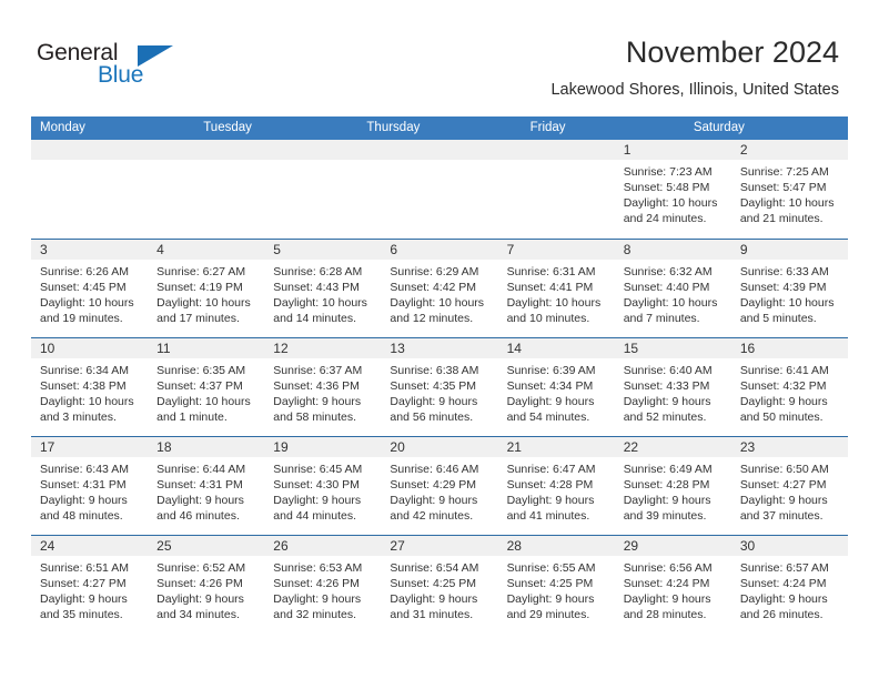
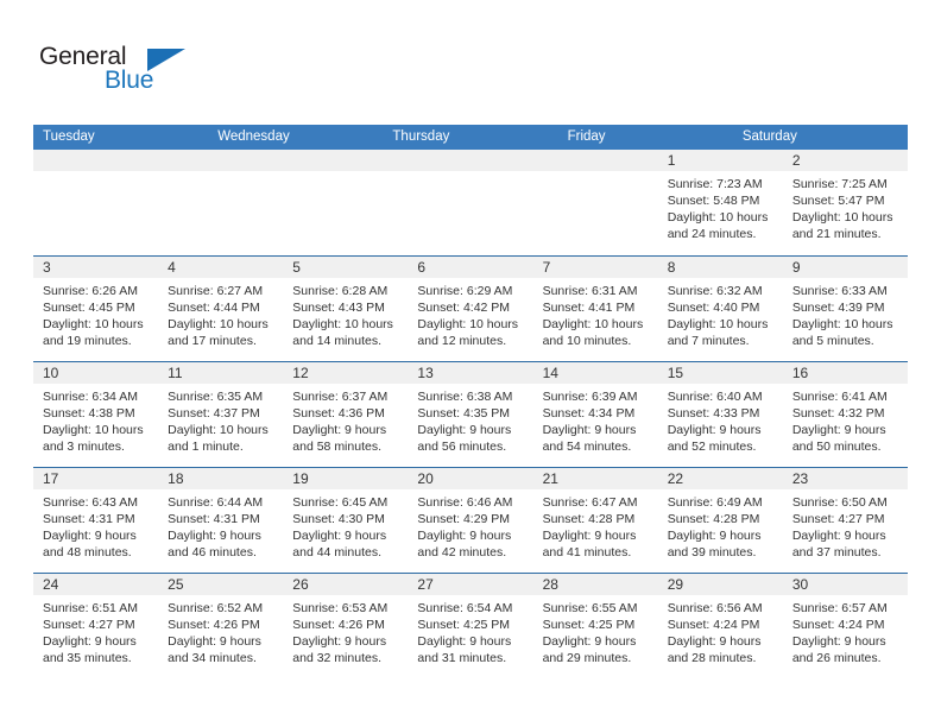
  General
  Blue
- November 2024
- Lakewood Shores, Illinois, United States
- Monday
  Tuesday
+ Wednesday
  Thursday
  Friday
  Saturday
  1
  Sunrise: 7:23 AM
  Sunset: 5:48 PM
  Daylight: 10 hours
  and 24 minutes.
  2
  Sunrise: 7:25 AM
  Sunset: 5:47 PM
  Daylight: 10 hours
  and 21 minutes.
  3
  Sunrise: 6:26 AM
  Sunset: 4:45 PM
  Daylight: 10 hours
  and 19 minutes.
  4
  Sunrise: 6:27 AM
- Sunset: 4:19 PM
+ Sunset: 4:44 PM
  Daylight: 10 hours
  and 17 minutes.
  5
  Sunrise: 6:28 AM
  Sunset: 4:43 PM
  Daylight: 10 hours
  and 14 minutes.
  6
  Sunrise: 6:29 AM
  Sunset: 4:42 PM
  Daylight: 10 hours
  and 12 minutes.
  7
  Sunrise: 6:31 AM
  Sunset: 4:41 PM
  Daylight: 10 hours
  and 10 minutes.
  8
  Sunrise: 6:32 AM
  Sunset: 4:40 PM
  Daylight: 10 hours
  and 7 minutes.
  9
  Sunrise: 6:33 AM
  Sunset: 4:39 PM
  Daylight: 10 hours
  and 5 minutes.
  10
  Sunrise: 6:34 AM
  Sunset: 4:38 PM
  Daylight: 10 hours
  and 3 minutes.
  11
  Sunrise: 6:35 AM
  Sunset: 4:37 PM
  Daylight: 10 hours
  and 1 minute.
  12
  Sunrise: 6:37 AM
  Sunset: 4:36 PM
  Daylight: 9 hours
  and 58 minutes.
  13
  Sunrise: 6:38 AM
  Sunset: 4:35 PM
  Daylight: 9 hours
  and 56 minutes.
  14
  Sunrise: 6:39 AM
  Sunset: 4:34 PM
  Daylight: 9 hours
  and 54 minutes.
  15
  Sunrise: 6:40 AM
  Sunset: 4:33 PM
  Daylight: 9 hours
  and 52 minutes.
  16
  Sunrise: 6:41 AM
  Sunset: 4:32 PM
  Daylight: 9 hours
  and 50 minutes.
  17
  Sunrise: 6:43 AM
  Sunset: 4:31 PM
  Daylight: 9 hours
  and 48 minutes.
  18
  Sunrise: 6:44 AM
  Sunset: 4:31 PM
  Daylight: 9 hours
  and 46 minutes.
  19
  Sunrise: 6:45 AM
  Sunset: 4:30 PM
  Daylight: 9 hours
  and 44 minutes.
  20
  Sunrise: 6:46 AM
  Sunset: 4:29 PM
  Daylight: 9 hours
  and 42 minutes.
  21
  Sunrise: 6:47 AM
  Sunset: 4:28 PM
  Daylight: 9 hours
  and 41 minutes.
  22
  Sunrise: 6:49 AM
  Sunset: 4:28 PM
  Daylight: 9 hours
  and 39 minutes.
  23
  Sunrise: 6:50 AM
  Sunset: 4:27 PM
  Daylight: 9 hours
  and 37 minutes.
  24
  Sunrise: 6:51 AM
  Sunset: 4:27 PM
  Daylight: 9 hours
  and 35 minutes.
  25
  Sunrise: 6:52 AM
  Sunset: 4:26 PM
  Daylight: 9 hours
  and 34 minutes.
  26
  Sunrise: 6:53 AM
  Sunset: 4:26 PM
  Daylight: 9 hours
  and 32 minutes.
  27
  Sunrise: 6:54 AM
  Sunset: 4:25 PM
  Daylight: 9 hours
  and 31 minutes.
  28
  Sunrise: 6:55 AM
  Sunset: 4:25 PM
  Daylight: 9 hours
  and 29 minutes.
  29
  Sunrise: 6:56 AM
  Sunset: 4:24 PM
  Daylight: 9 hours
  and 28 minutes.
  30
  Sunrise: 6:57 AM
  Sunset: 4:24 PM
  Daylight: 9 hours
  and 26 minutes.
